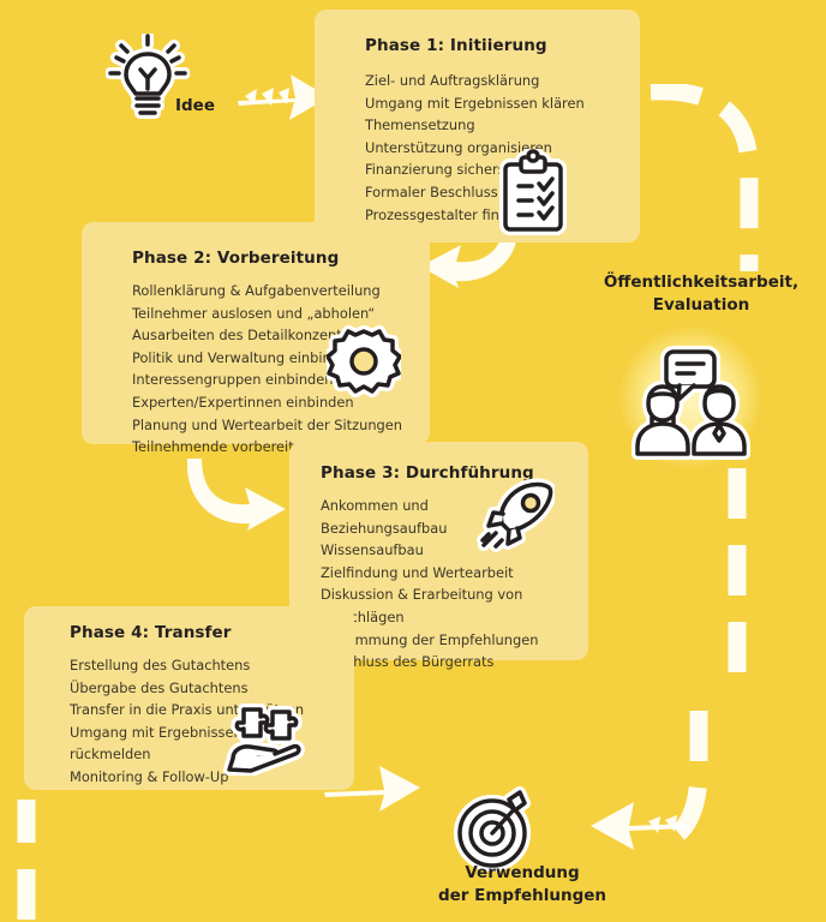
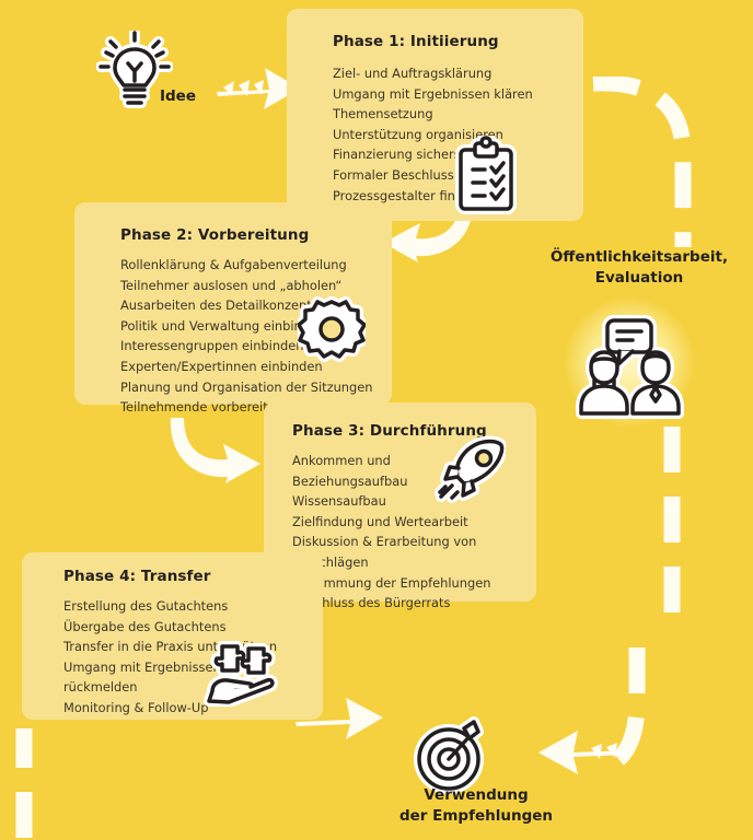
  Phase 1: Initiierung
  Ziel- und Auftragsklärung
  Umgang mit Ergebnissen klären
  Themensetzung
  Unterstützung organisieren
  Finanzierung sicher
  Formaler Beschluss
  Prozessgestalter fin
  Phase 2: Vorbereitung
  Rollenklärung & Aufgabenverteilung
  Teilnehmer auslosen und „abholen“
  Ausarbeiten des Detailkonzep
  Politik und Verwaltung einbi
  Interessengruppen einbinde
  Experten/Expertinnen einbinden
- Planung und Wertearbeit der Sitzungen
+ Planung und Organisation der Sitzungen
  Teilnehmende vorberei
  Phase 3: Durchführung
  Ankommen und
  Beziehungsaufbau
  Wissensaufbau
  Zielfindung und Wertearbeit
  Diskussion & Erarbeitung von hlägen
  mmung der Empfehlungen
  hluss des Bürgerrats
  Phase 4: Transfer
  Erstellung des Gutachtens
  Übergabe des Gutachtens
  Transfer in die Praxis untn
  Umgang mit Ergebnisse
  rückmelden
  Monitoring & Follow-Up
  Idee
  Öffentlichkeitsarbeit,
  Evaluation
  Verwendung
  der Empfehlungen
